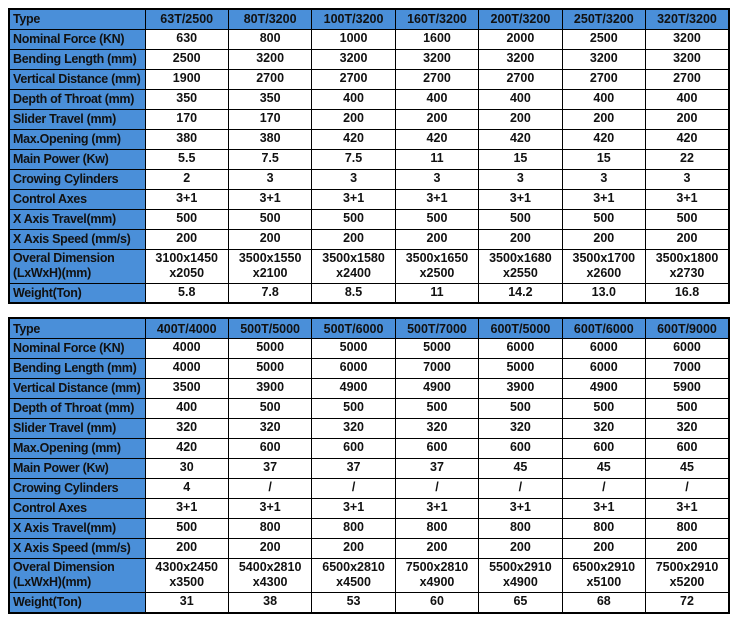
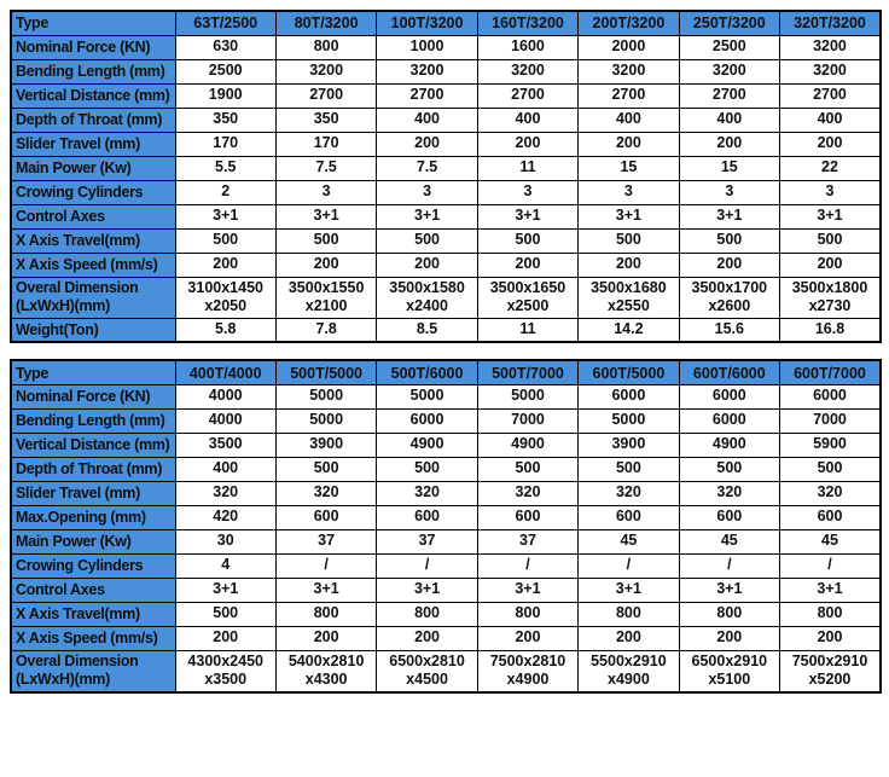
  Type	63T/2500	80T/3200	100T/3200	160T/3200	200T/3200	250T/3200	320T/3200
  Nominal Force (KN)	630	800	1000	1600	2000	2500	3200
  Bending Length (mm)	2500	3200	3200	3200	3200	3200	3200
  Vertical Distance (mm)	1900	2700	2700	2700	2700	2700	2700
  Depth of Throat (mm)	350	350	400	400	400	400	400
  Slider Travel (mm)	170	170	200	200	200	200	200
- Max.Opening (mm)	380	380	420	420	420	420	420
  Main Power (Kw)	5.5	7.5	7.5	11	15	15	22
  Crowing Cylinders	2	3	3	3	3	3	3
  Control Axes	3+1	3+1	3+1	3+1	3+1	3+1	3+1
  X Axis Travel(mm)	500	500	500	500	500	500	500
  X Axis Speed (mm/s)	200	200	200	200	200	200	200
  Overal Dimension (LxWxH)(mm)	3100x1450 x2050	3500x1550 x2100	3500x1580 x2400	3500x1650 x2500	3500x1680 x2550	3500x1700 x2600	3500x1800 x2730
- Weight(Ton)	5.8	7.8	8.5	11	14.2	13.0	16.8
+ Weight(Ton)	5.8	7.8	8.5	11	14.2	15.6	16.8
- Type	400T/4000	500T/5000	500T/6000	500T/7000	600T/5000	600T/6000	600T/9000
+ Type	400T/4000	500T/5000	500T/6000	500T/7000	600T/5000	600T/6000	600T/7000
  Nominal Force (KN)	4000	5000	5000	5000	6000	6000	6000
  Bending Length (mm)	4000	5000	6000	7000	5000	6000	7000
  Vertical Distance (mm)	3500	3900	4900	4900	3900	4900	5900
  Depth of Throat (mm)	400	500	500	500	500	500	500
  Slider Travel (mm)	320	320	320	320	320	320	320
  Max.Opening (mm)	420	600	600	600	600	600	600
  Main Power (Kw)	30	37	37	37	45	45	45
  Crowing Cylinders	4	/	/	/	/	/	/
  Control Axes	3+1	3+1	3+1	3+1	3+1	3+1	3+1
  X Axis Travel(mm)	500	800	800	800	800	800	800
  X Axis Speed (mm/s)	200	200	200	200	200	200	200
  Overal Dimension (LxWxH)(mm)	4300x2450 x3500	5400x2810 x4300	6500x2810 x4500	7500x2810 x4900	5500x2910 x4900	6500x2910 x5100	7500x2910 x5200
- Weight(Ton)	31	38	53	60	65	68	72
